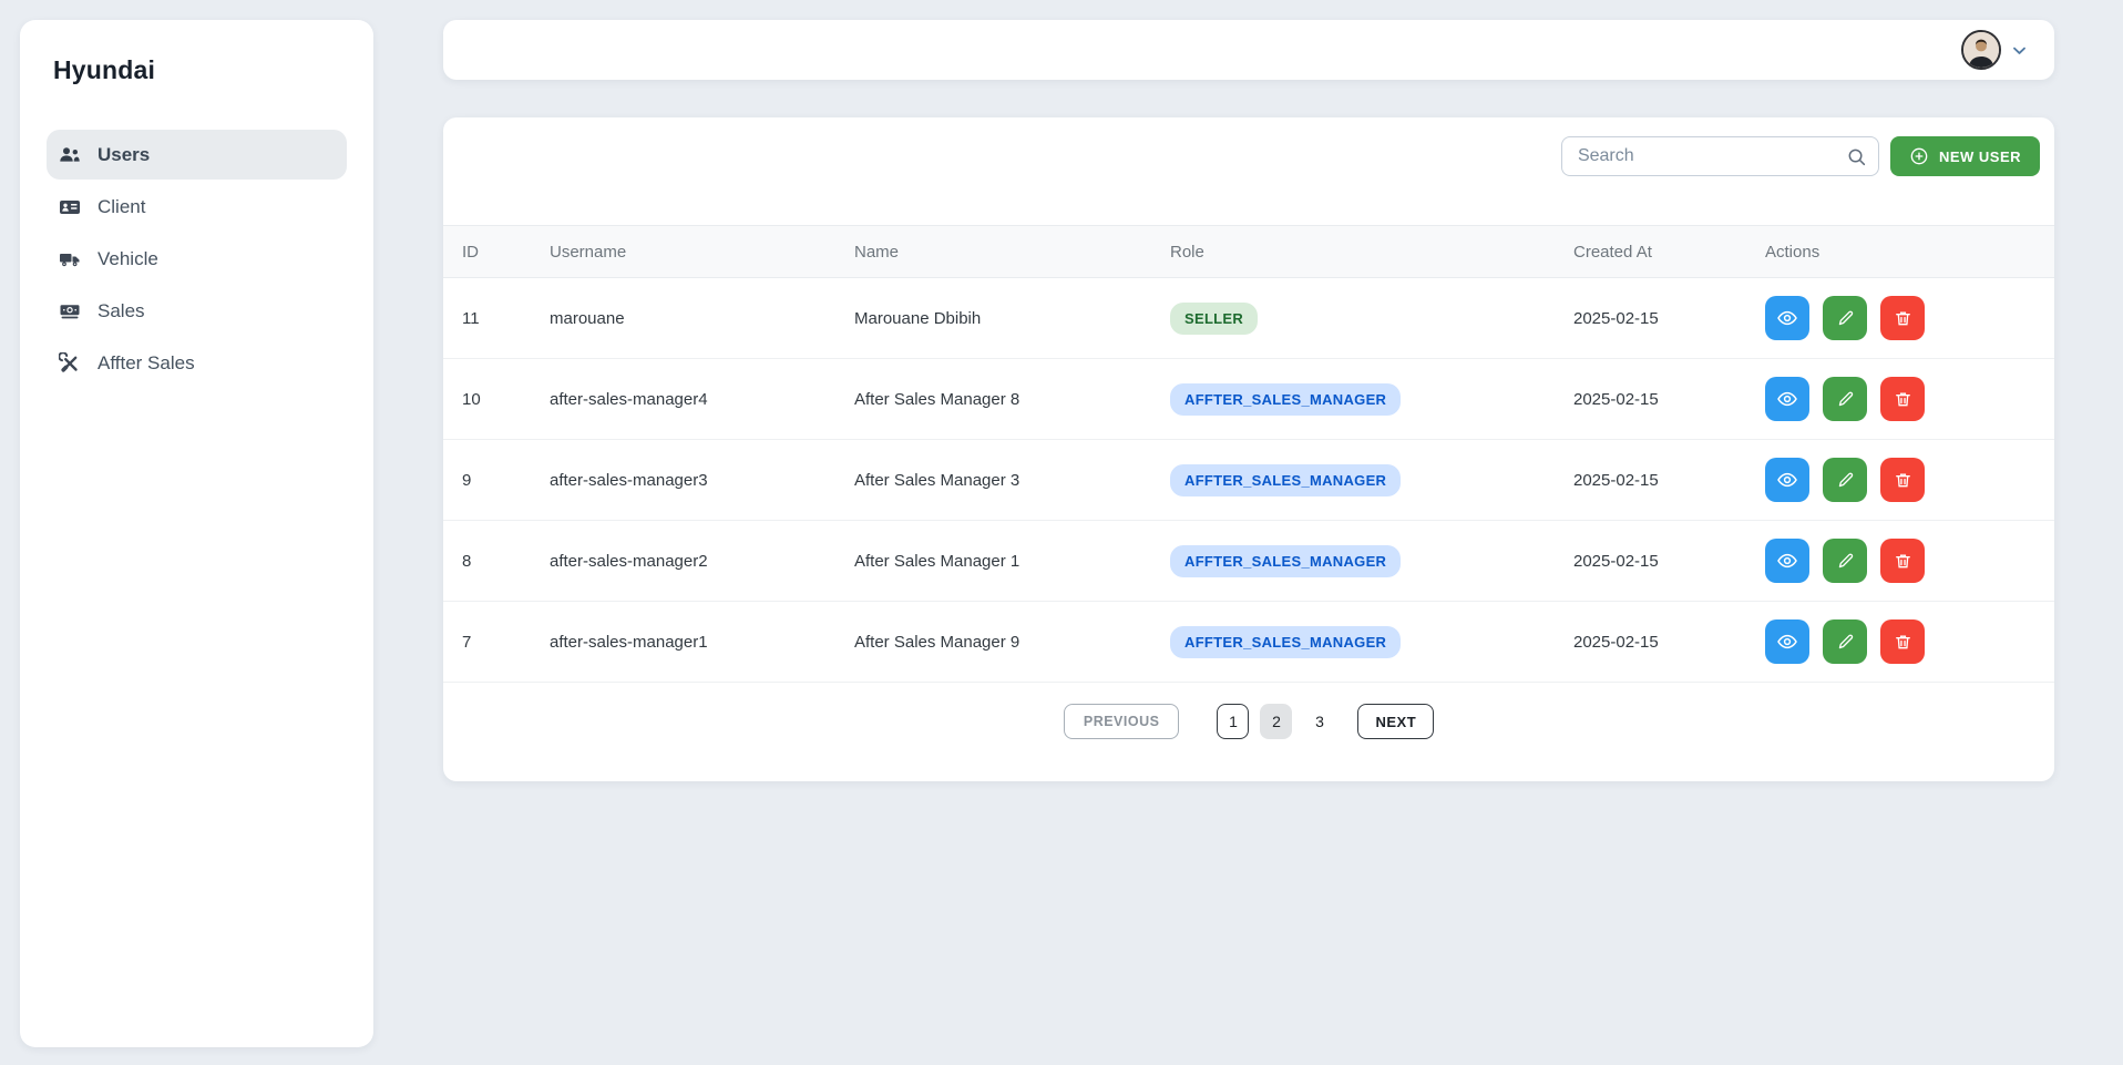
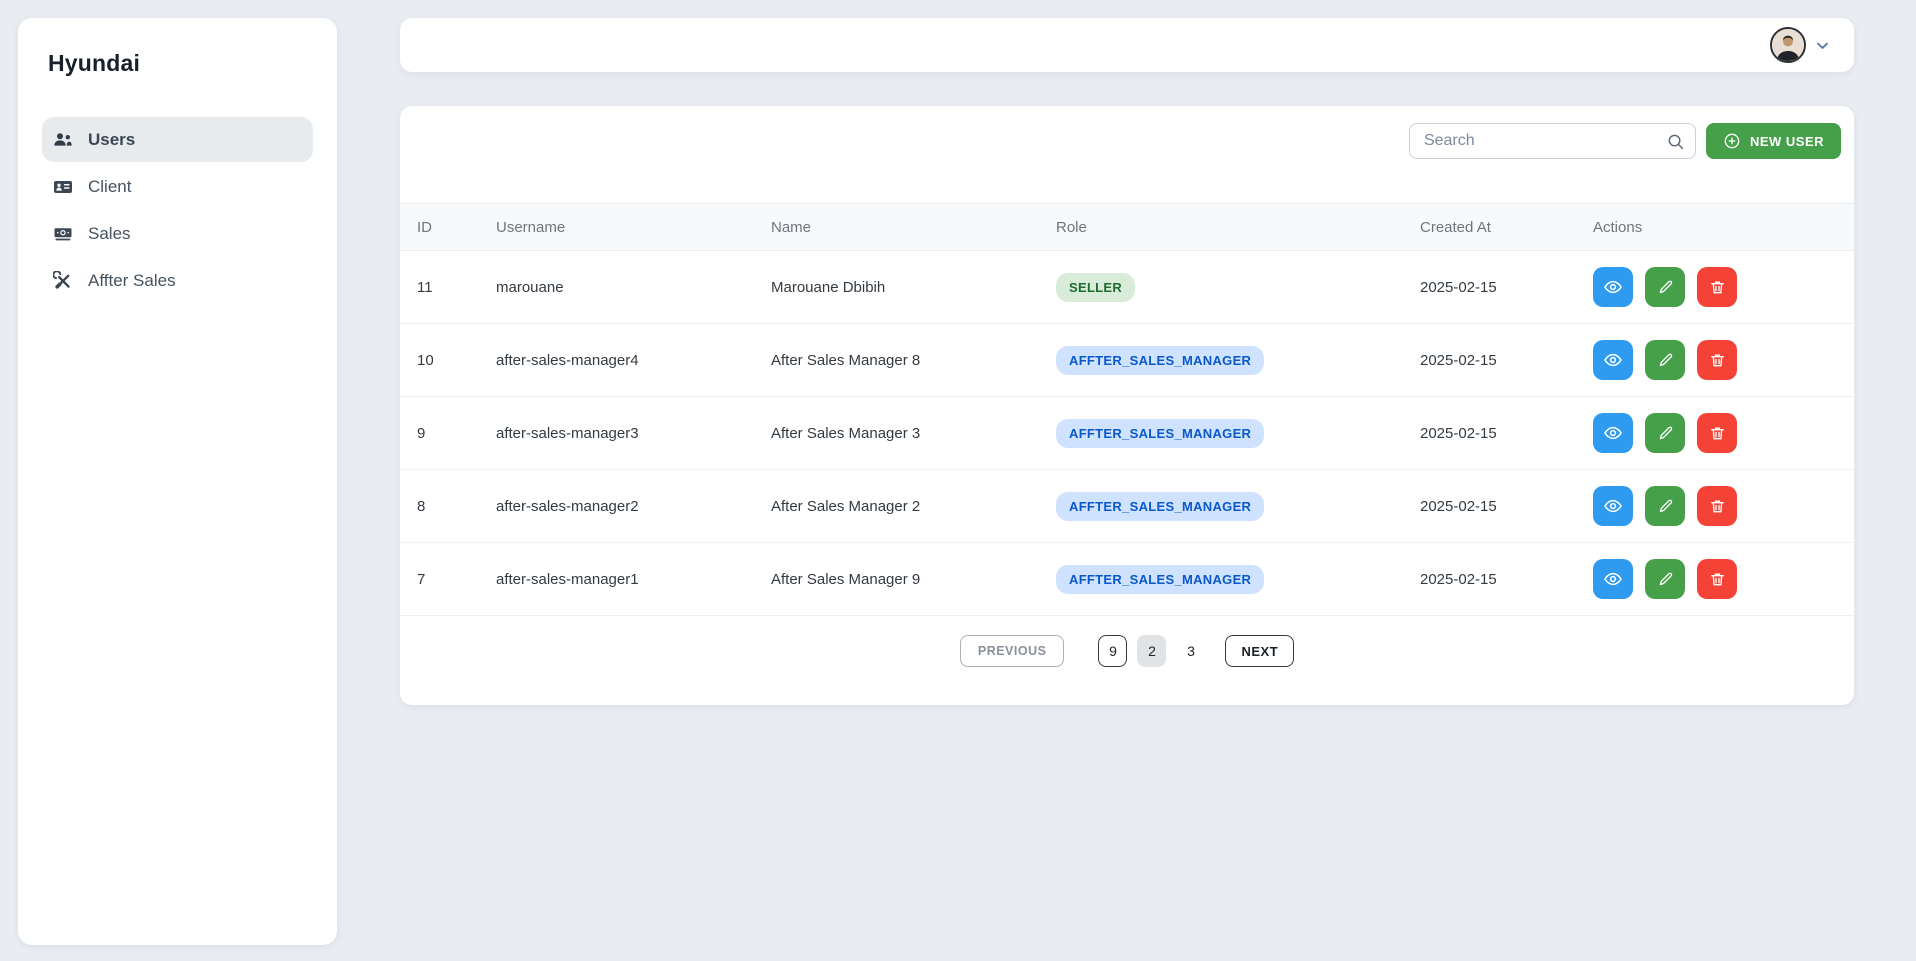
  Hyundai
  Users
  Client
- Vehicle
  Sales
  Affter Sales
  Search
  NEW USER
  ID	Username	Name	Role	Created At	Actions
  11	marouane	Marouane Dbibih	SELLER	2025-02-15
  10	after-sales-manager4	After Sales Manager 8	AFFTER_SALES_MANAGER	2025-02-15
  9	after-sales-manager3	After Sales Manager 3	AFFTER_SALES_MANAGER	2025-02-15
- 8	after-sales-manager2	After Sales Manager 1	AFFTER_SALES_MANAGER	2025-02-15
+ 8	after-sales-manager2	After Sales Manager 2	AFFTER_SALES_MANAGER	2025-02-15
  7	after-sales-manager1	After Sales Manager 9	AFFTER_SALES_MANAGER	2025-02-15
  PREVIOUS
- 1
+ 9
  2
  3
  NEXT
